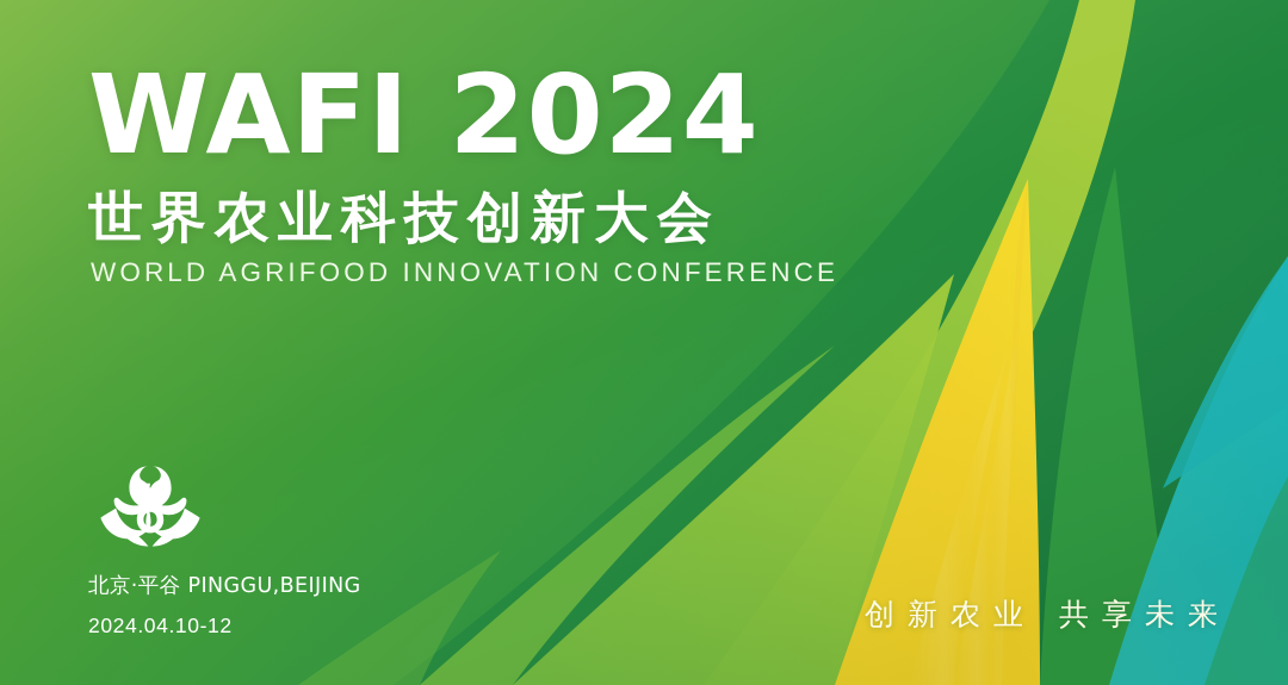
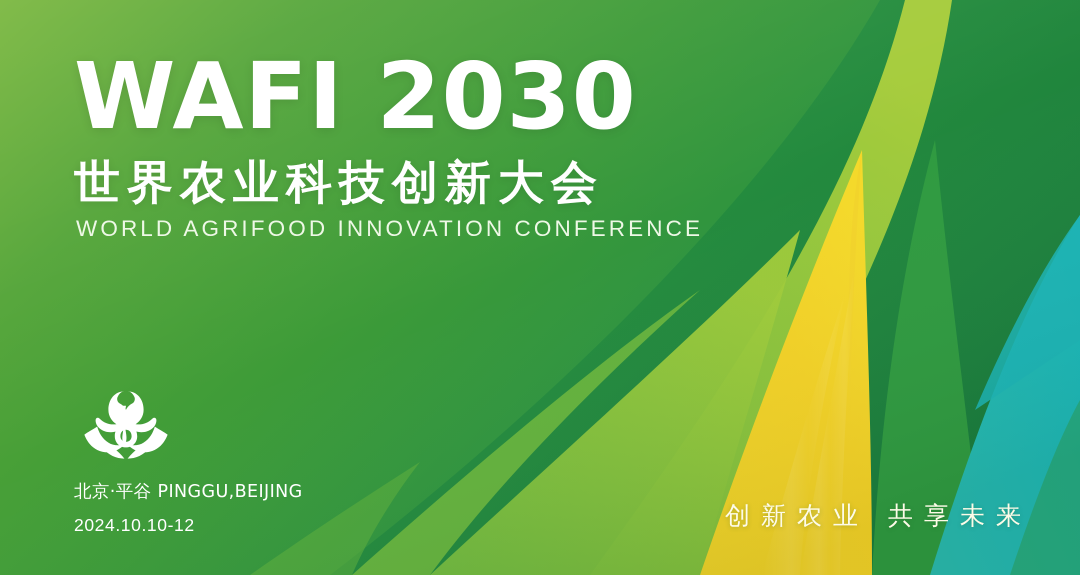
- WAFI 2024
+ WAFI 2030
  世界农业科技创新大会
  WORLD AGRIFOOD INNOVATION CONFERENCE
  北京·平谷 PINGGU,BEIJING
- 2024.04.10-12
+ 2024.10.10-12
  创新农业 共享未来
